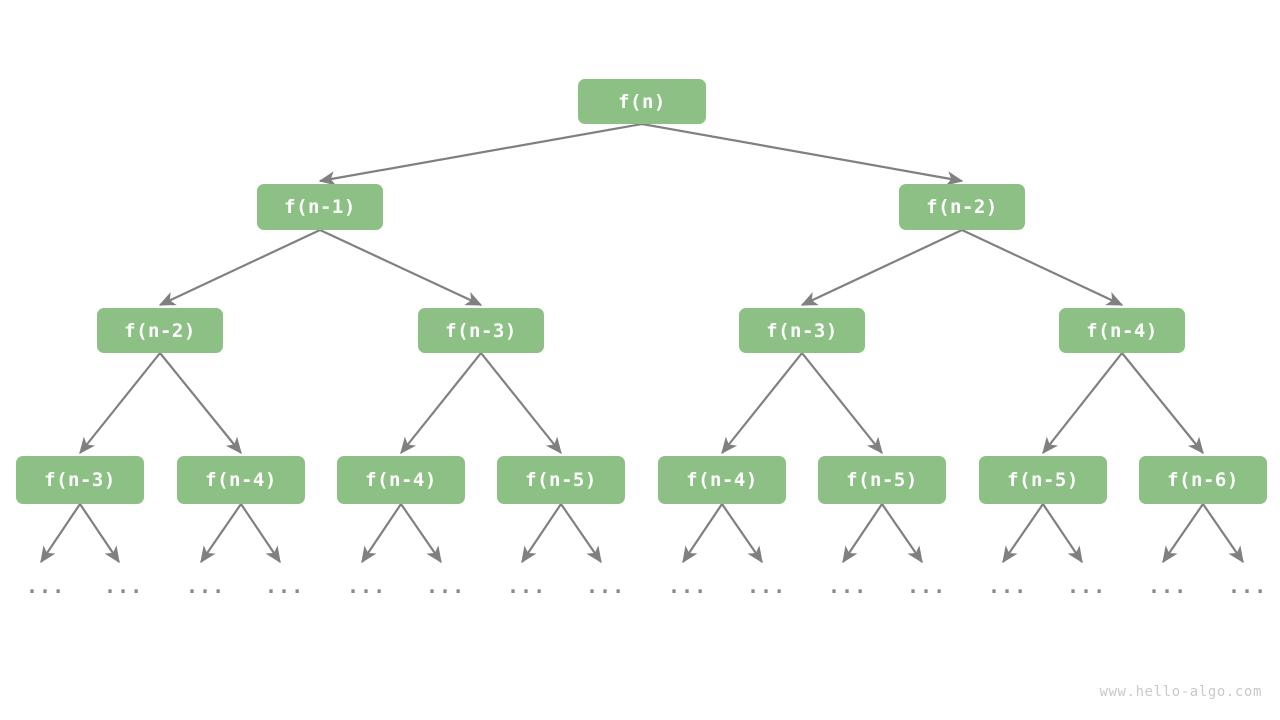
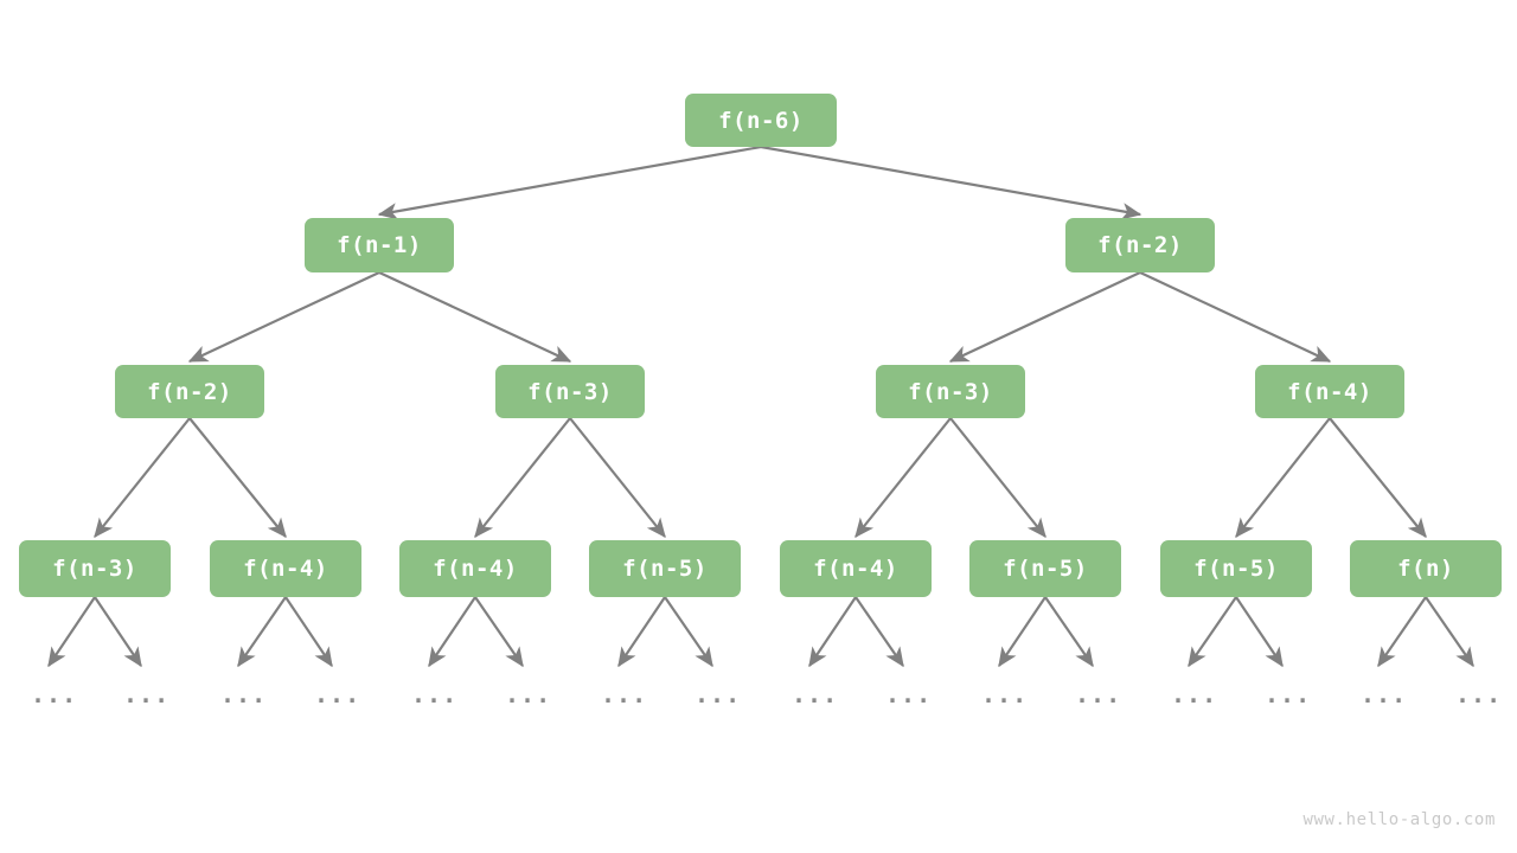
- f(n)
+ f(n-6)
  f(n-1)
  f(n-2)
  f(n-2)
  f(n-3)
  f(n-3)
  f(n-4)
  f(n-3)
  f(n-4)
  f(n-4)
  f(n-5)
  f(n-4)
  f(n-5)
  f(n-5)
- f(n-6)
+ f(n)
  ...
  ...
  ...
  ...
  ...
  ...
  ...
  ...
  ...
  ...
  ...
  ...
  ...
  ...
  ...
  ...
  www.hello-algo.com
